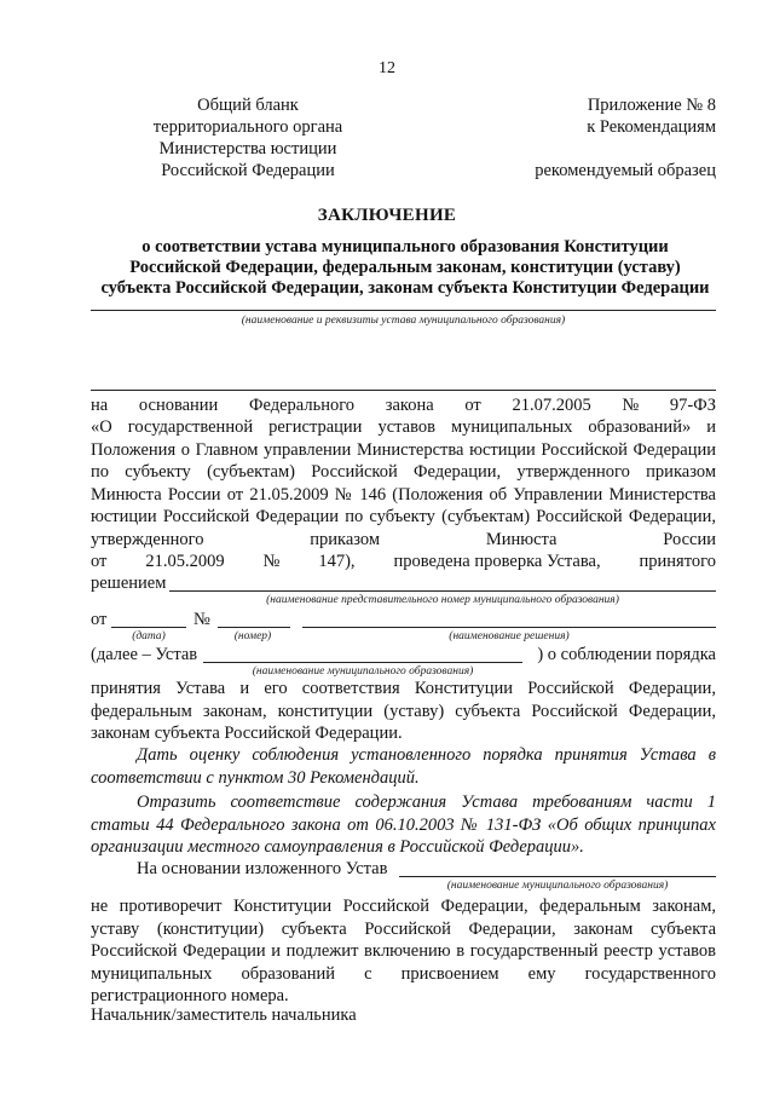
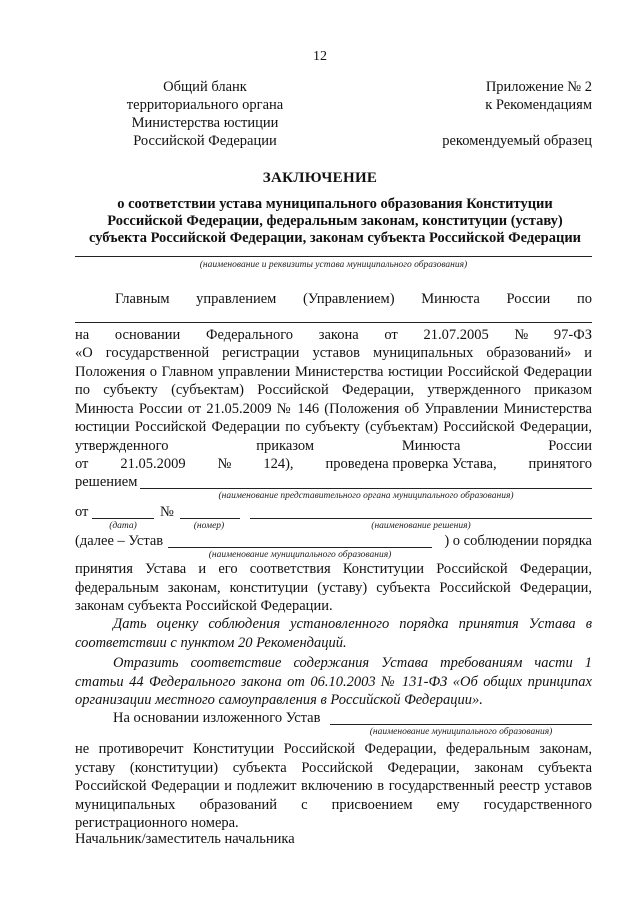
  12
  Общий бланк
  территориального органа
  Министерства юстиции
  Российской Федерации
- Приложение № 8
+ Приложение № 2
  к Рекомендациям
  рекомендуемый образец
  ЗАКЛЮЧЕНИЕ
  о соответствии устава муниципального образования Конституции
  Российской Федерации, федеральным законам, конституции (уставу)
- субъекта Российской Федерации, законам субъекта Конституции Федерации
+ субъекта Российской Федерации, законам субъекта Российской Федерации
  (наименование и реквизиты устава муниципального образования)
+ Главным
+ управлением
+ (Управлением)
+ Минюста
+ России
+ по
  на
  основании
  Федерального
  закона
  от
  21.07.2005
  №
  97-ФЗ
  «О государственной регистрации уставов муниципальных образований» и Положения о Главном управлении Министерства юстиции Российской Федерации по субъекту (субъектам) Российской Федерации, утвержденного приказом Минюста России от 21.05.2009 № 146 (Положения об Управлении Министерства юстиции Российской Федерации по субъекту (субъектам) Российской Федерации, утвержденного приказом Минюста России
  от
  21.05.2009
  №
- 147),
+ 124),
  проведена проверка Устава,
  принятого
  решением
- (наименование представительного номер муниципального образования)
+ (наименование представительного органа муниципального образования)
  от
  №
  (дата)
  (номер)
  (наименование решения)
  (далее – Устав
  ) о соблюдении порядка
  (наименование муниципального образования)
  принятия Устава и его соответствия Конституции Российской Федерации, федеральным законам, конституции (уставу) субъекта Российской Федерации, законам субъекта Российской Федерации.
- Дать оценку соблюдения установленного порядка принятия Устава в соответствии с пунктом 30 Рекомендаций.
+ Дать оценку соблюдения установленного порядка принятия Устава в соответствии с пунктом 20 Рекомендаций.
  Отразить соответствие содержания Устава требованиям части 1 статьи 44 Федерального закона от 06.10.2003 № 131-ФЗ «Об общих принципах организации местного самоуправления в Российской Федерации».
  На основании изложенного Устав
  (наименование муниципального образования)
  не противоречит Конституции Российской Федерации, федеральным законам, уставу (конституции) субъекта Российской Федерации, законам субъекта Российской Федерации и подлежит включению в государственный реестр уставов муниципальных образований с присвоением ему государственного регистрационного номера.
  Начальник/заместитель начальника
